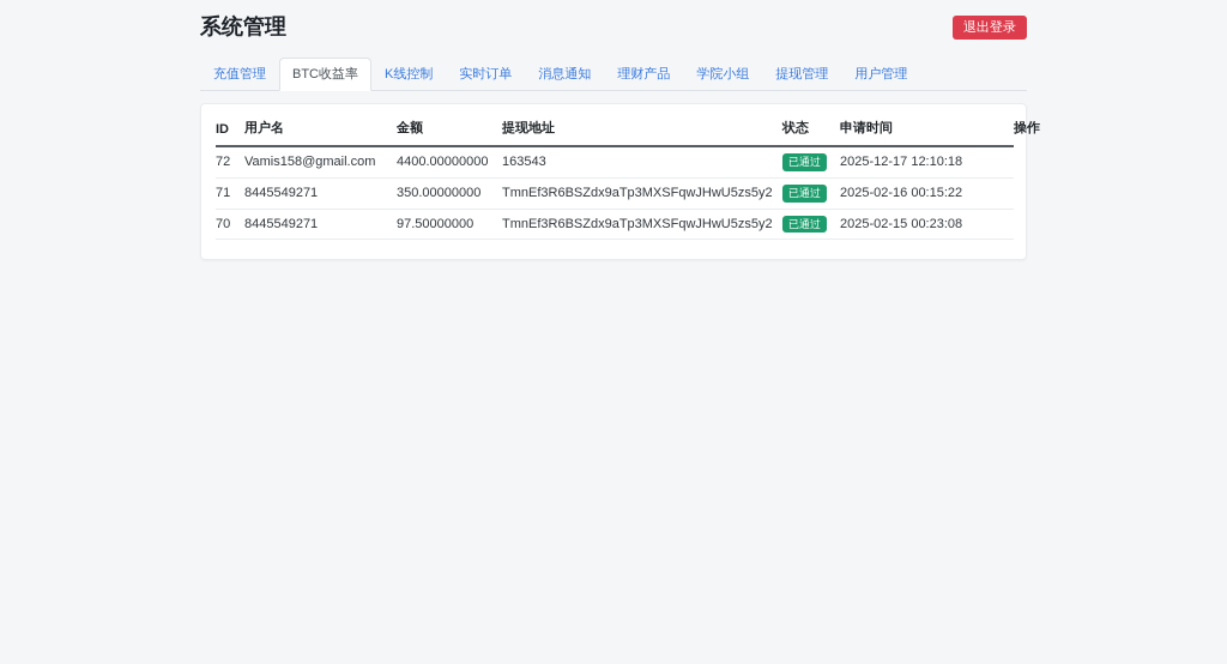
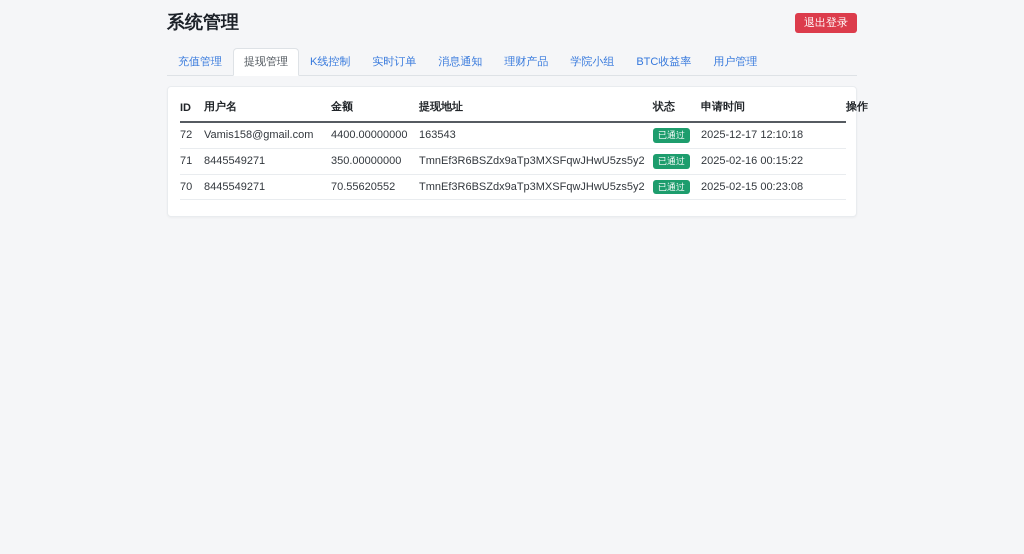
  系统管理
  退出登录
  充值管理
- BTC收益率
+ 提现管理
  K线控制
  实时订单
  消息通知
  理财产品
  学院小组
- 提现管理
+ BTC收益率
  用户管理
  ID	用户名	金额	提现地址	状态	申请时间	操作
  72	Vamis158@gmail.com	4400.00000000	163543	已通过	2025-12-17 12:10:18
  71	8445549271	350.00000000	TmnEf3R6BSZdx9aTp3MXSFqwJHwU5zs5y2	已通过	2025-02-16 00:15:22
- 70	8445549271	97.50000000	TmnEf3R6BSZdx9aTp3MXSFqwJHwU5zs5y2	已通过	2025-02-15 00:23:08
+ 70	8445549271	70.55620552	TmnEf3R6BSZdx9aTp3MXSFqwJHwU5zs5y2	已通过	2025-02-15 00:23:08
